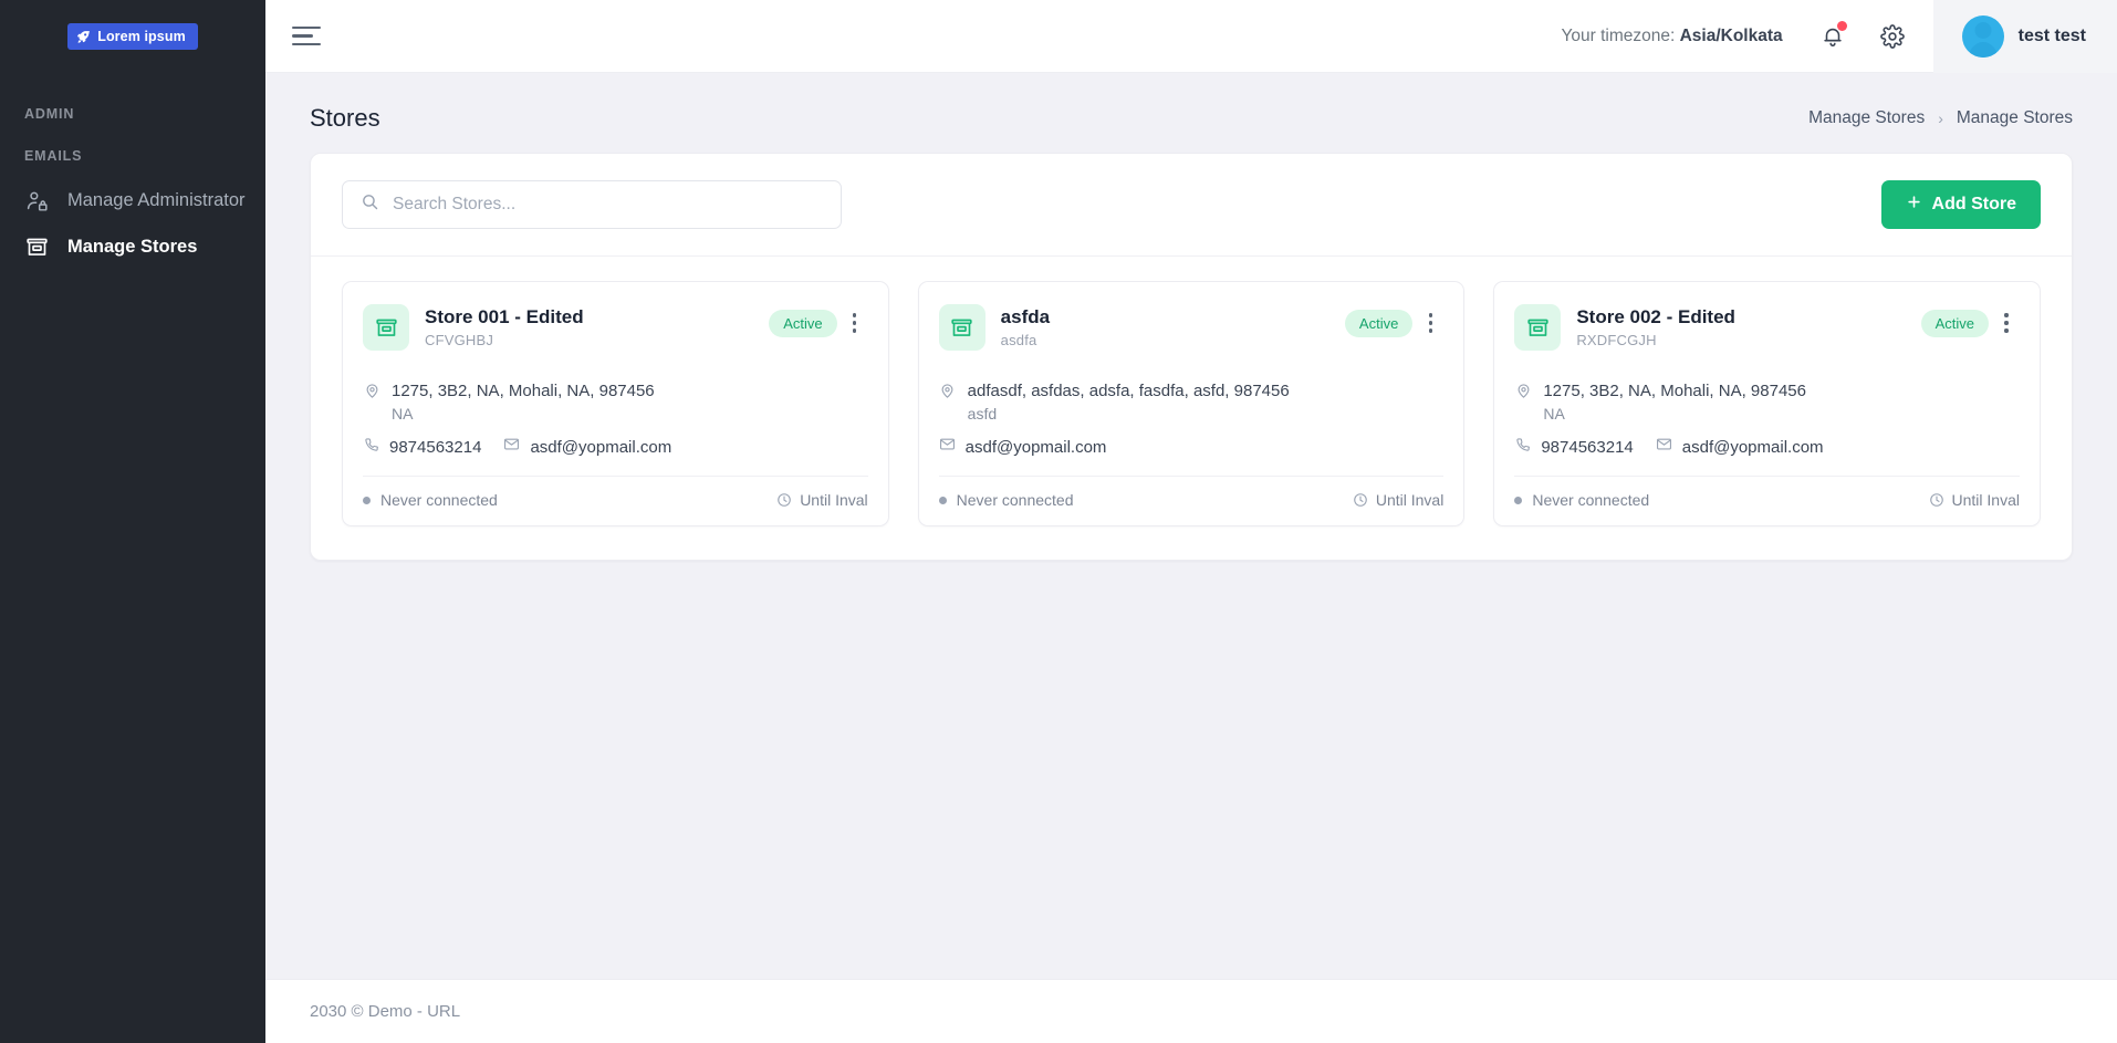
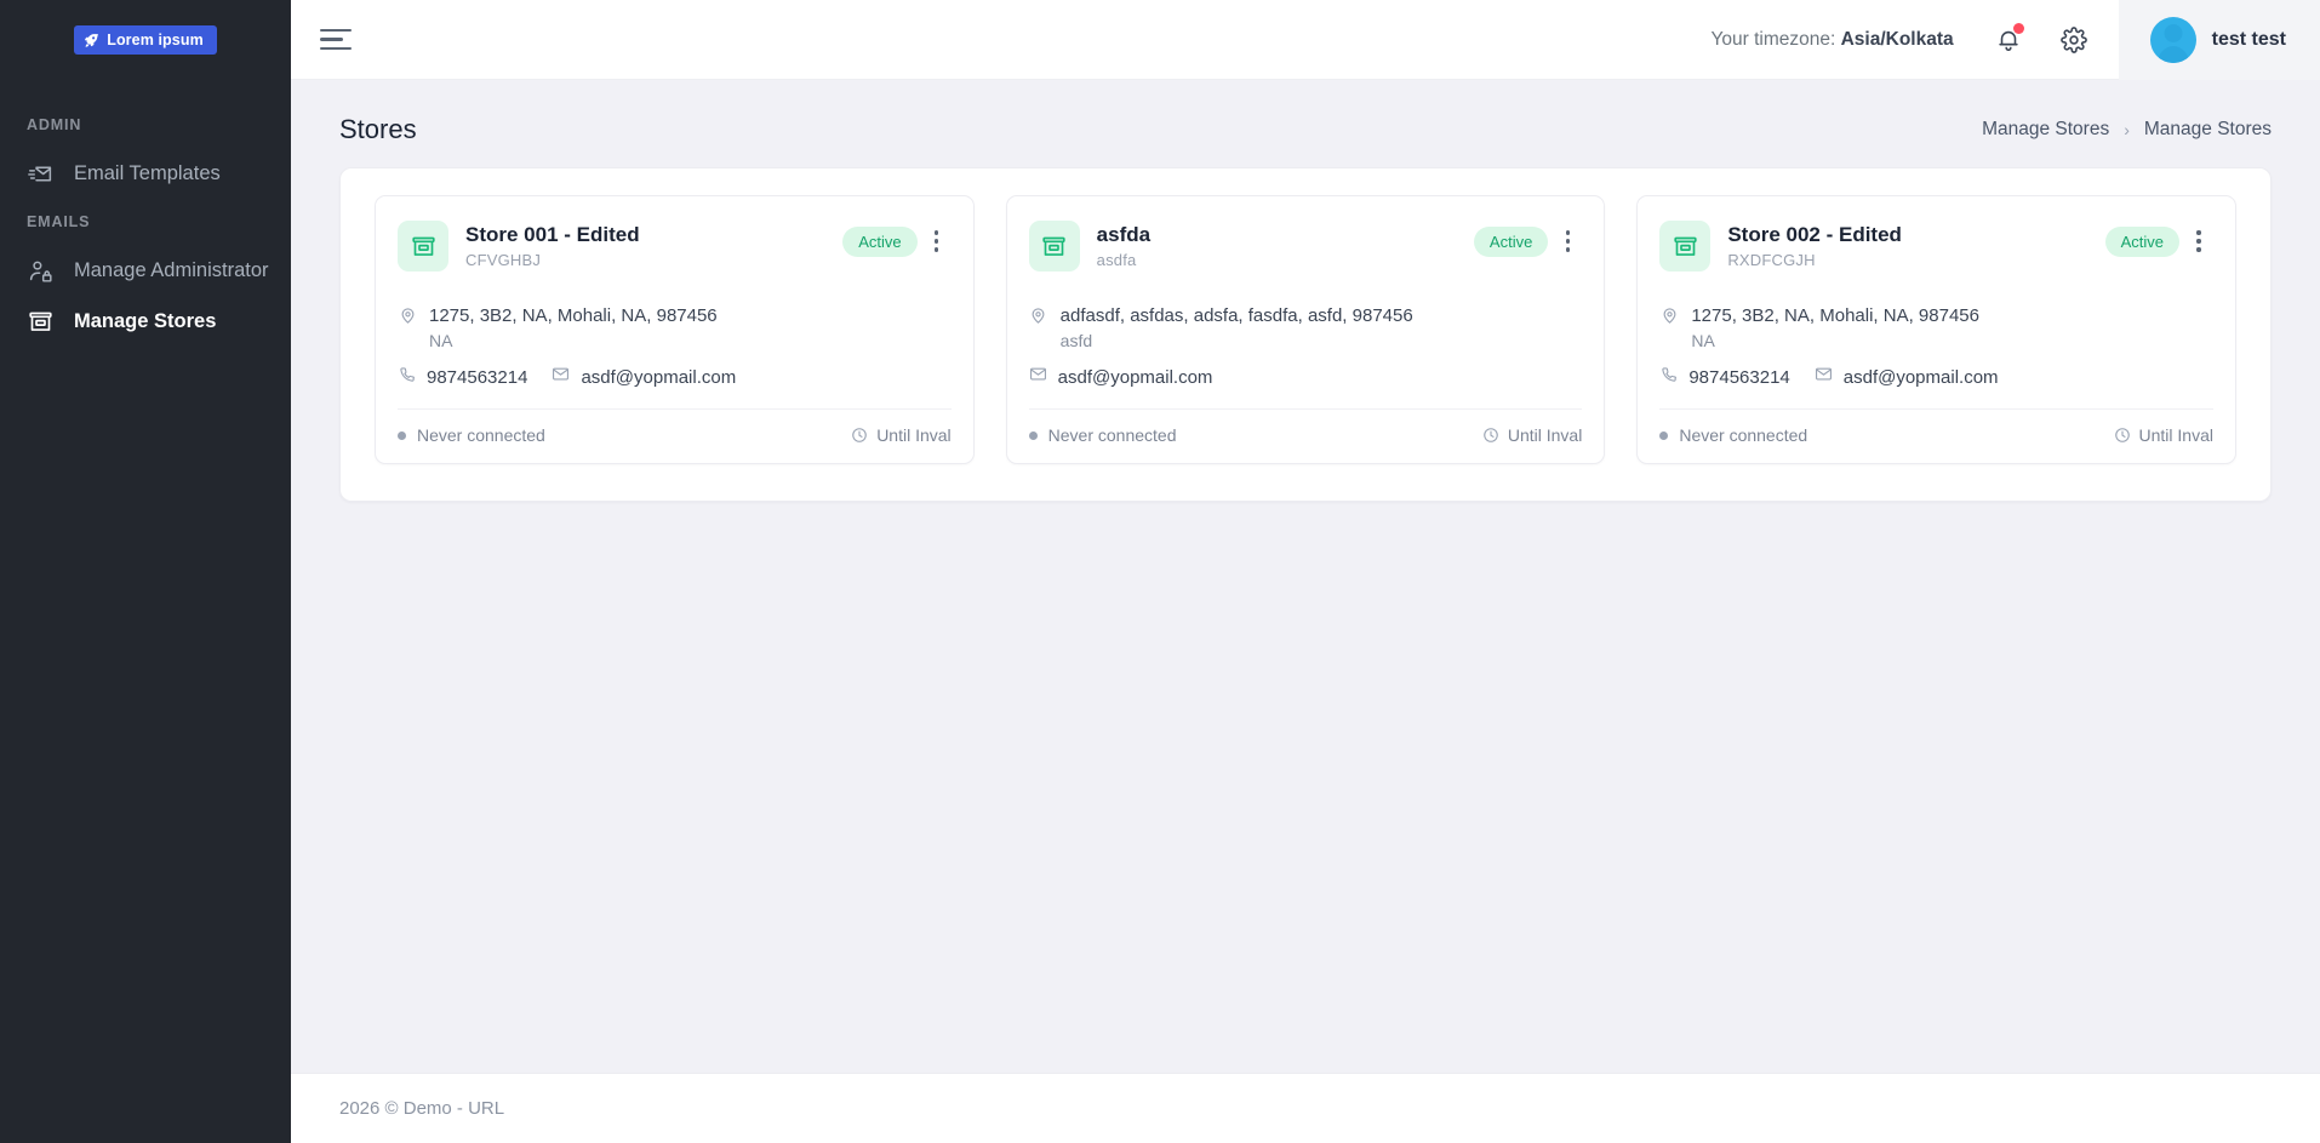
  Lorem ipsum
  ADMIN
+ Email Templates
  EMAILS
  Manage Administrator
  Manage Stores
  Your timezone: Asia/Kolkata
  test test
  Stores
  Manage Stores
  ›
  Manage Stores
- Search Stores...
- Add Store
  Store 001 - Edited
  CFVGHBJ
  Active
  1275, 3B2, NA, Mohali, NA, 987456
  NA
  9874563214
  asdf@yopmail.com
  Never connected
  Until Inval
  asfda
  asdfa
  Active
  adfasdf, asfdas, adsfa, fasdfa, asfd, 987456
  asfd
  asdf@yopmail.com
  Never connected
  Until Inval
  Store 002 - Edited
  RXDFCGJH
  Active
  1275, 3B2, NA, Mohali, NA, 987456
  NA
  9874563214
  asdf@yopmail.com
  Never connected
  Until Inval
- 2030 © Demo - URL
+ 2026 © Demo - URL
